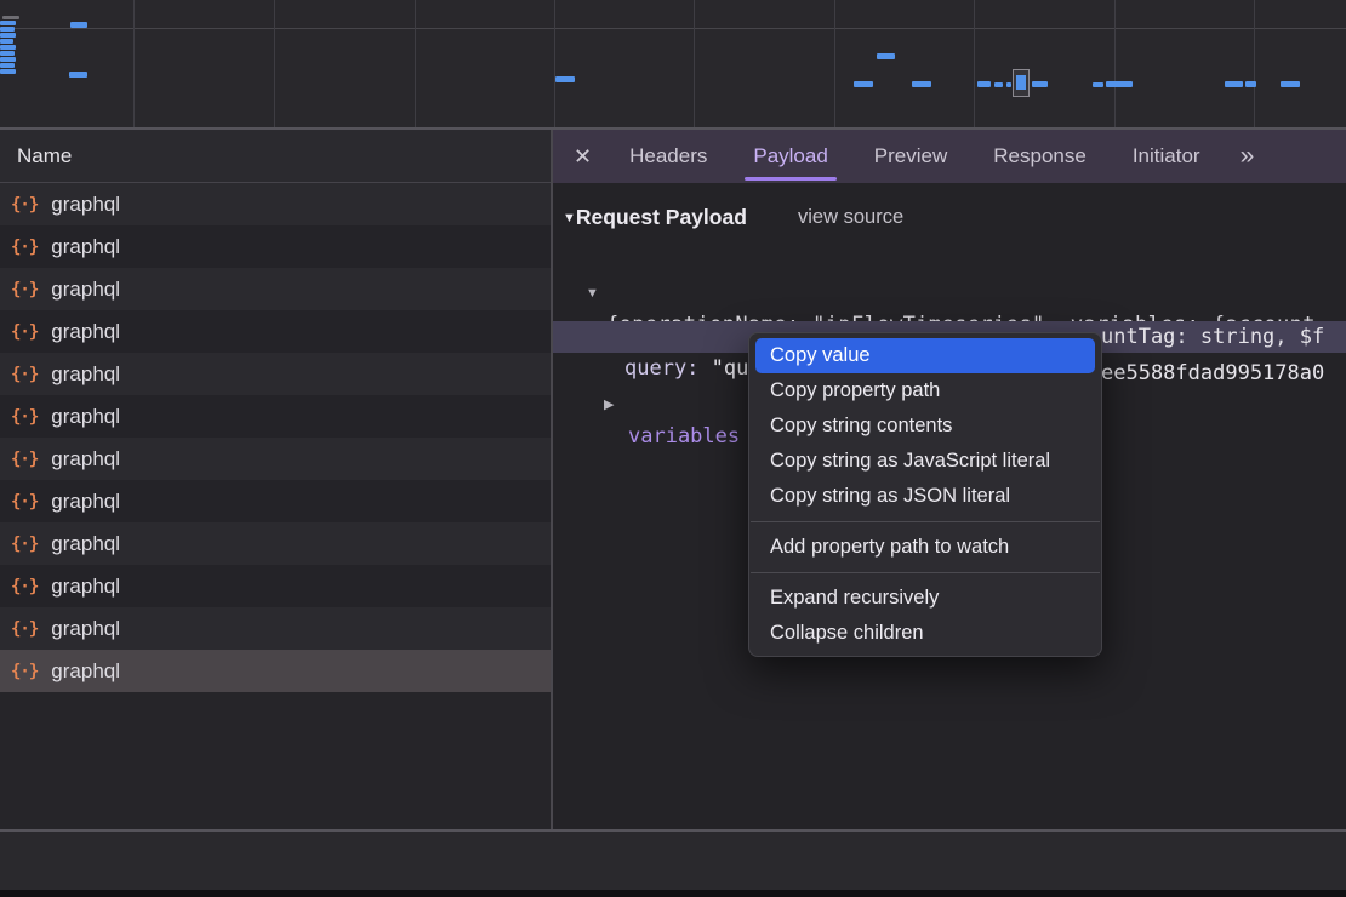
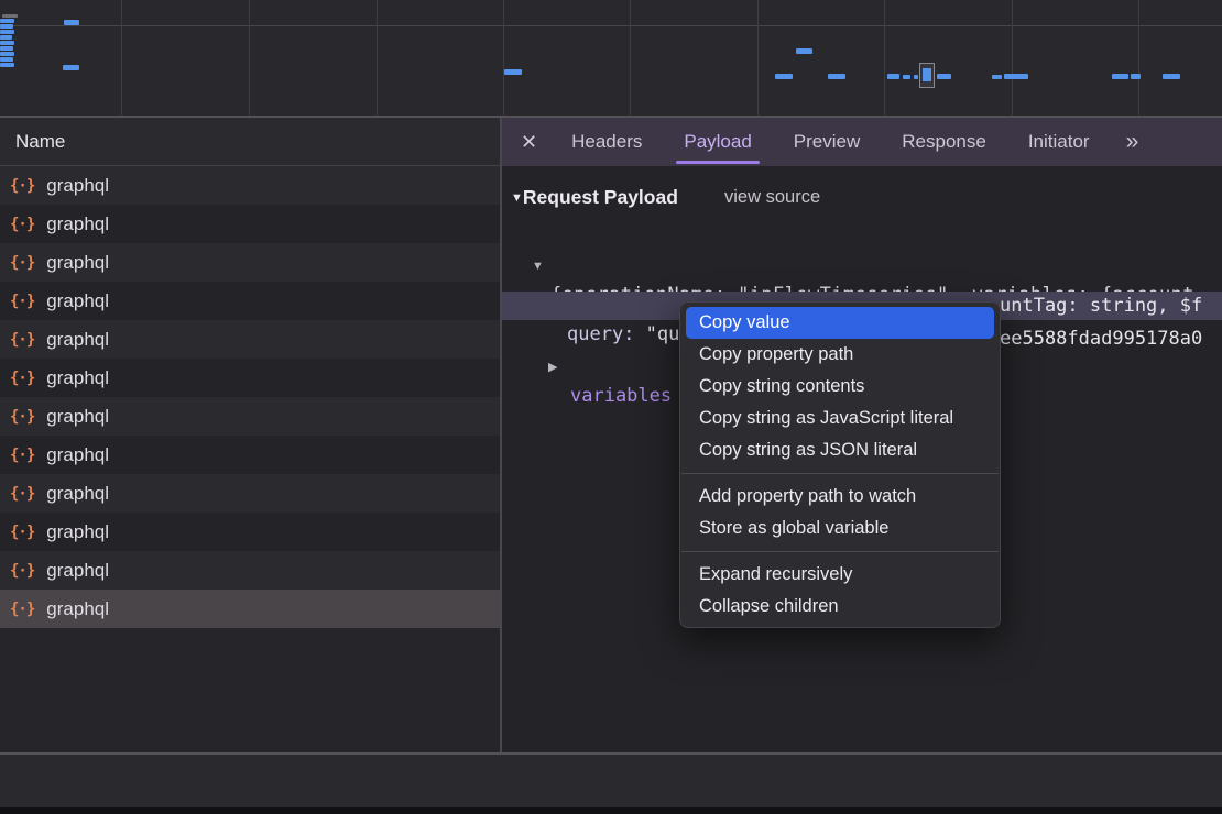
  Name
  {·}
  graphql
  {·}
  graphql
  {·}
  graphql
  {·}
  graphql
  {·}
  graphql
  {·}
  graphql
  {·}
  graphql
  {·}
  graphql
  {·}
  graphql
  {·}
  graphql
  {·}
  graphql
  {·}
  graphql
  ✕
  Headers
  Payload
  Preview
  Response
  Initiator
  »
  ▼Request Payload
  view source
  ▼
  query: "qu
  untTag: string, $f
  ▶
  variables
  ee5588fdad995178a0
  Copy value
  Copy property path
  Copy string contents
  Copy string as JavaScript literal
  Copy string as JSON literal
  Add property path to watch
+ Store as global variable
  Expand recursively
  Collapse children
